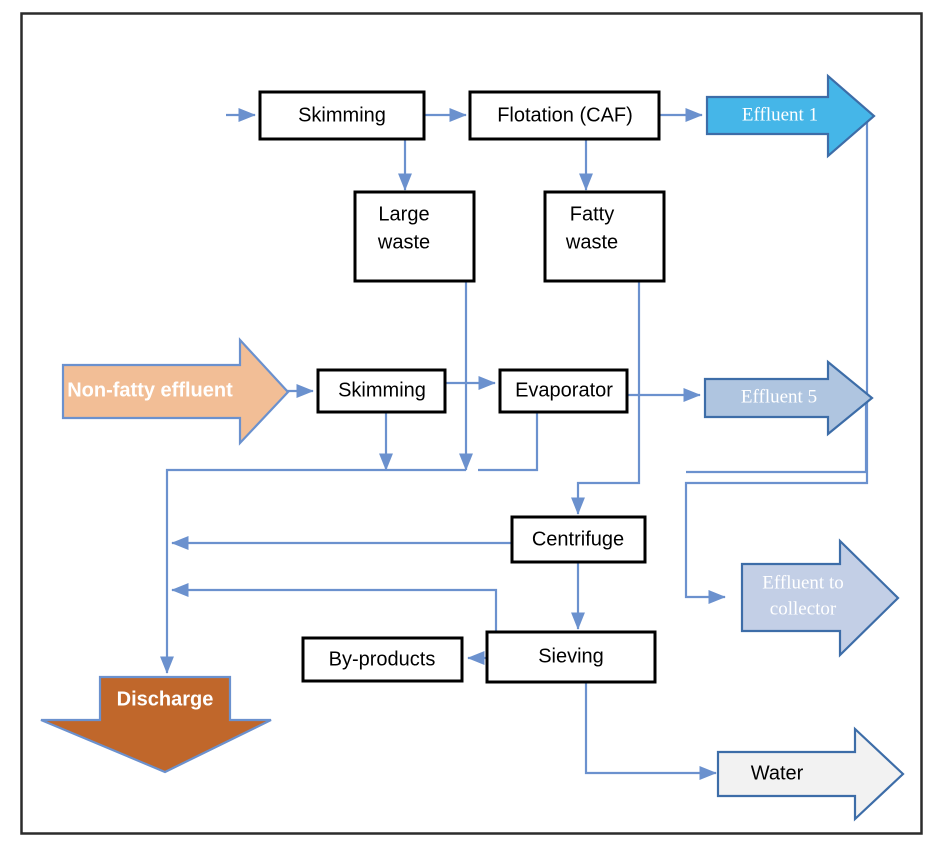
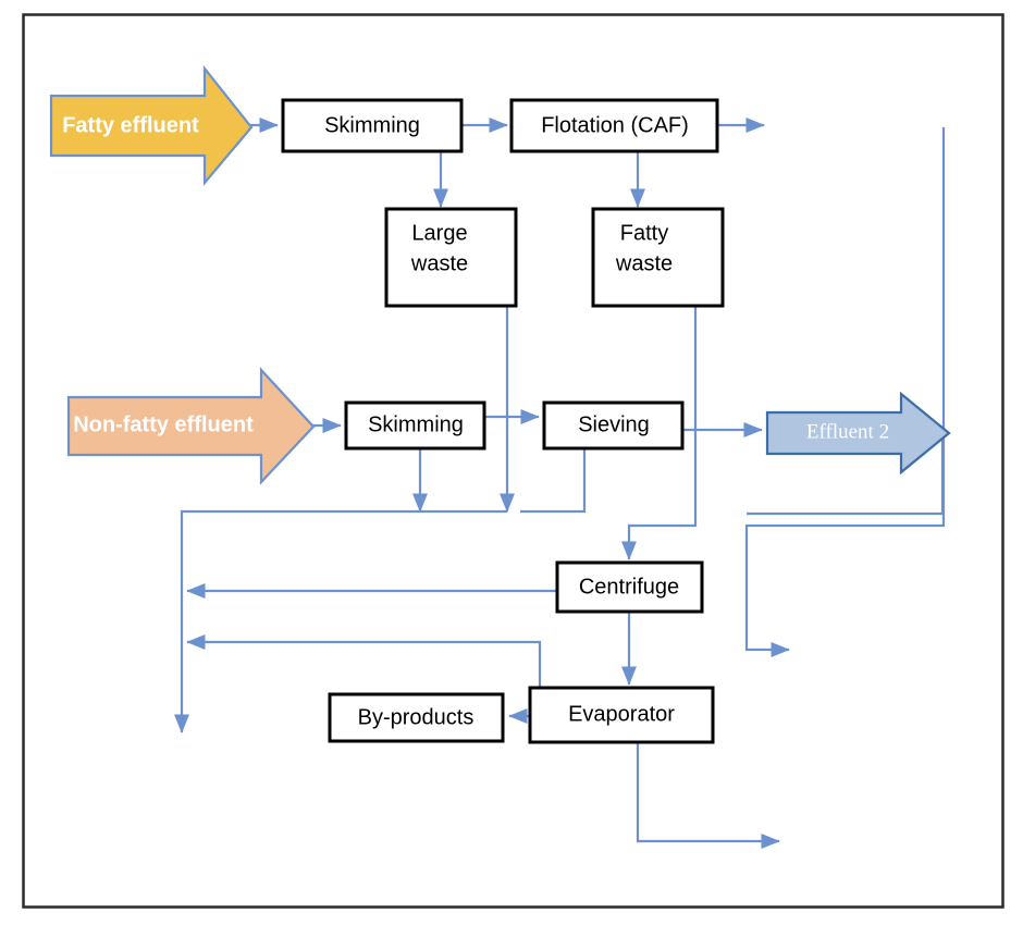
+ Fatty effluent
  Non-fatty effluent
- Effluent 1
- Effluent 5
+ Effluent 2
- Effluent to
- collector
- Water
- Discharge
  Skimming
  Flotation (CAF)
  Large
  waste
  Fatty
  waste
  Skimming
- Evaporator
+ Sieving
  Centrifuge
  By-products
- Sieving
+ Evaporator
